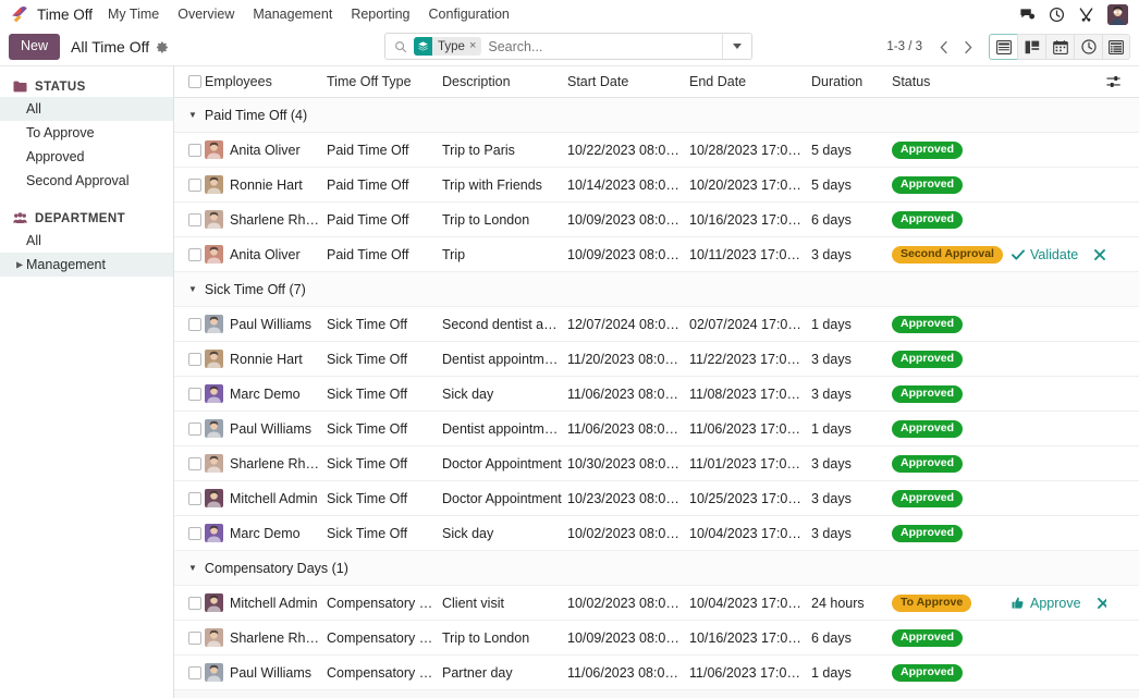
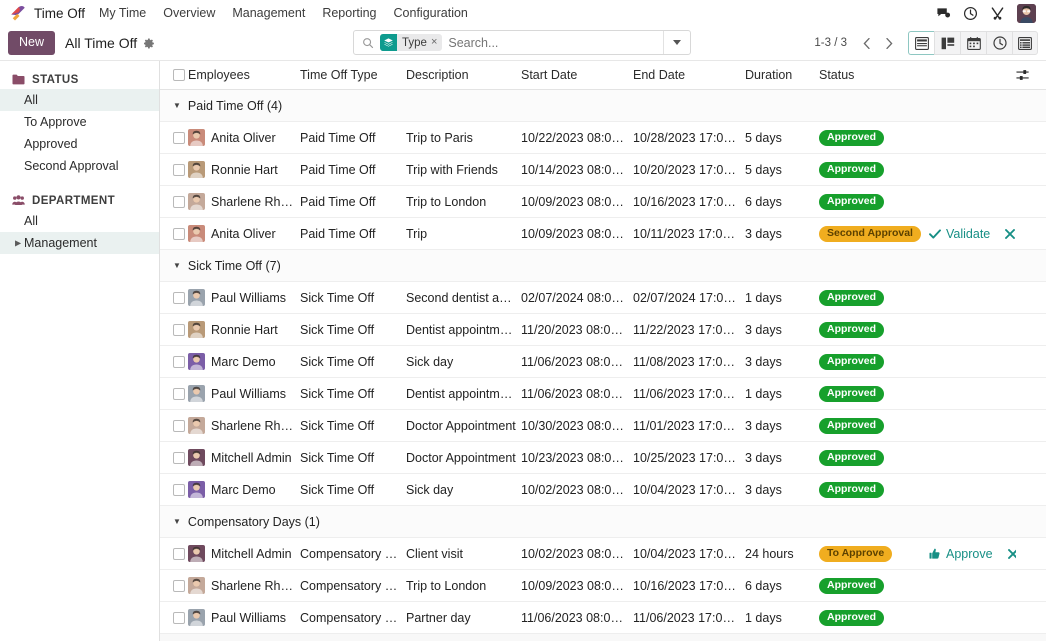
  Time Off
  My Time
  Overview
  Management
  Reporting
  Configuration
  New
  All Time Off
  Type
  ×
  Search...
  1-3 / 3
  STATUS
  All
  To Approve
  Approved
  Second Approval
  DEPARTMENT
  All
  ▶
  Management
  	Employees	Time Off Type	Description	Start Date	End Date	Duration	Status
  ▼ Paid Time Off (4)
  	Anita Oliver	Paid Time Off	Trip to Paris	10/22/2023 08:00:...	10/28/2023 17:00:...	5 days	Approved
  	Ronnie Hart	Paid Time Off	Trip with Friends	10/14/2023 08:00:...	10/20/2023 17:00:...	5 days	Approved
  	Sharlene Rhod	Paid Time Off	Trip to London	10/09/2023 08:00:...	10/16/2023 17:00:...	6 days	Approved
  	Anita Oliver	Paid Time Off	Trip	10/09/2023 08:00:...	10/11/2023 17:00:...	3 days	Second Approval	Validate
  ▼ Sick Time Off (7)
- 	Paul Williams	Sick Time Off	Second dentist app..	12/07/2024 08:00:...	02/07/2024 17:00:...	1 days	Approved
+ 	Paul Williams	Sick Time Off	Second dentist app..	02/07/2024 08:00:...	02/07/2024 17:00:...	1 days	Approved
  	Ronnie Hart	Sick Time Off	Dentist appointment	11/20/2023 08:00:...	11/22/2023 17:00:...	3 days	Approved
  	Marc Demo	Sick Time Off	Sick day	11/06/2023 08:00:...	11/08/2023 17:00:...	3 days	Approved
  	Paul Williams	Sick Time Off	Dentist appointment	11/06/2023 08:00:...	11/06/2023 17:00:...	1 days	Approved
  	Sharlene Rhod	Sick Time Off	Doctor Appointment	10/30/2023 08:00:...	11/01/2023 17:00:...	3 days	Approved
  	Mitchell Admin	Sick Time Off	Doctor Appointment	10/23/2023 08:00:...	10/25/2023 17:00:...	3 days	Approved
  	Marc Demo	Sick Time Off	Sick day	10/02/2023 08:00:...	10/04/2023 17:00:...	3 days	Approved
  ▼ Compensatory Days (1)
  	Mitchell Admin	Compensatory Day	Client visit	10/02/2023 08:00:...	10/04/2023 17:00:...	24 hours	To Approve	Approve
  	Sharlene Rhod	Compensatory Day	Trip to London	10/09/2023 08:00:...	10/16/2023 17:00:...	6 days	Approved
  	Paul Williams	Compensatory Day	Partner day	11/06/2023 08:00:...	11/06/2023 17:00:...	1 days	Approved
